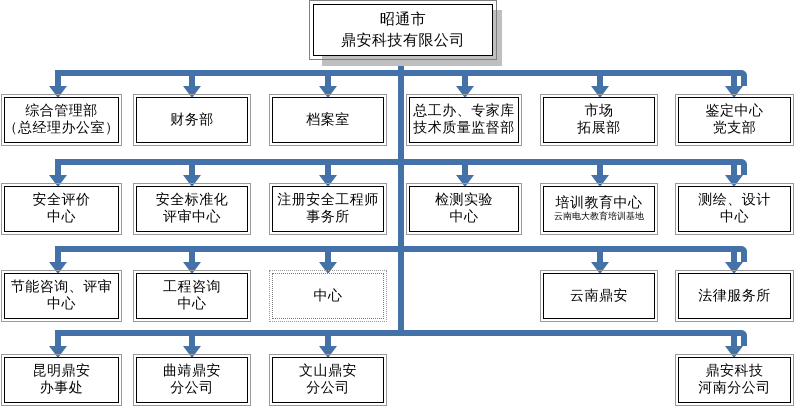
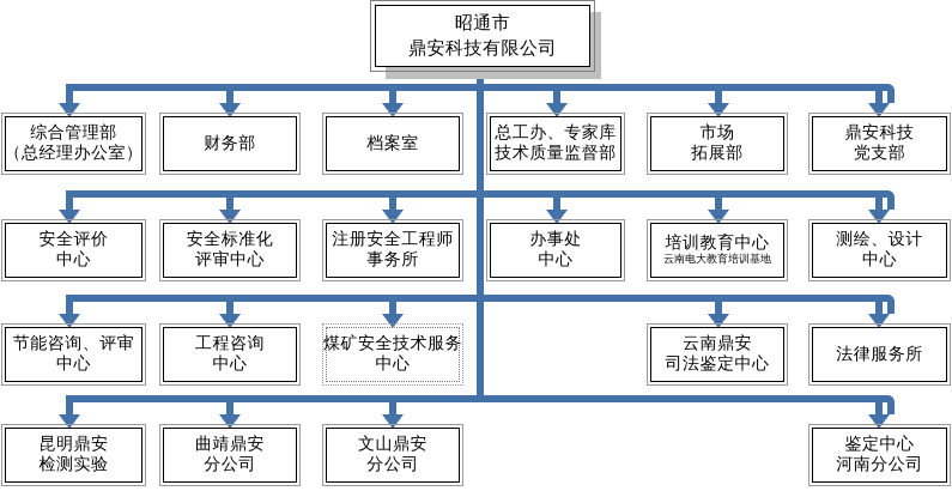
  昭通市
  鼎安科技有限公司
  综合管理部
  （总经理办公室）
  财务部
  档案室
  总工办、专家库
  技术质量监督部
  市场
  拓展部
- 鉴定中心
+ 鼎安科技
  党支部
  安全评价
  中心
  安全标准化
  评审中心
  注册安全工程师
  事务所
- 检测实验
+ 办事处
  中心
  培训教育中心
  云南电大教育培训基地
  测绘、设计
  中心
  节能咨询、评审
  中心
  工程咨询
  中心
+ 煤矿安全技术服务
  中心
  云南鼎安
+ 司法鉴定中心
  法律服务所
  昆明鼎安
- 办事处
+ 检测实验
  曲靖鼎安
  分公司
  文山鼎安
  分公司
- 鼎安科技
+ 鉴定中心
  河南分公司
